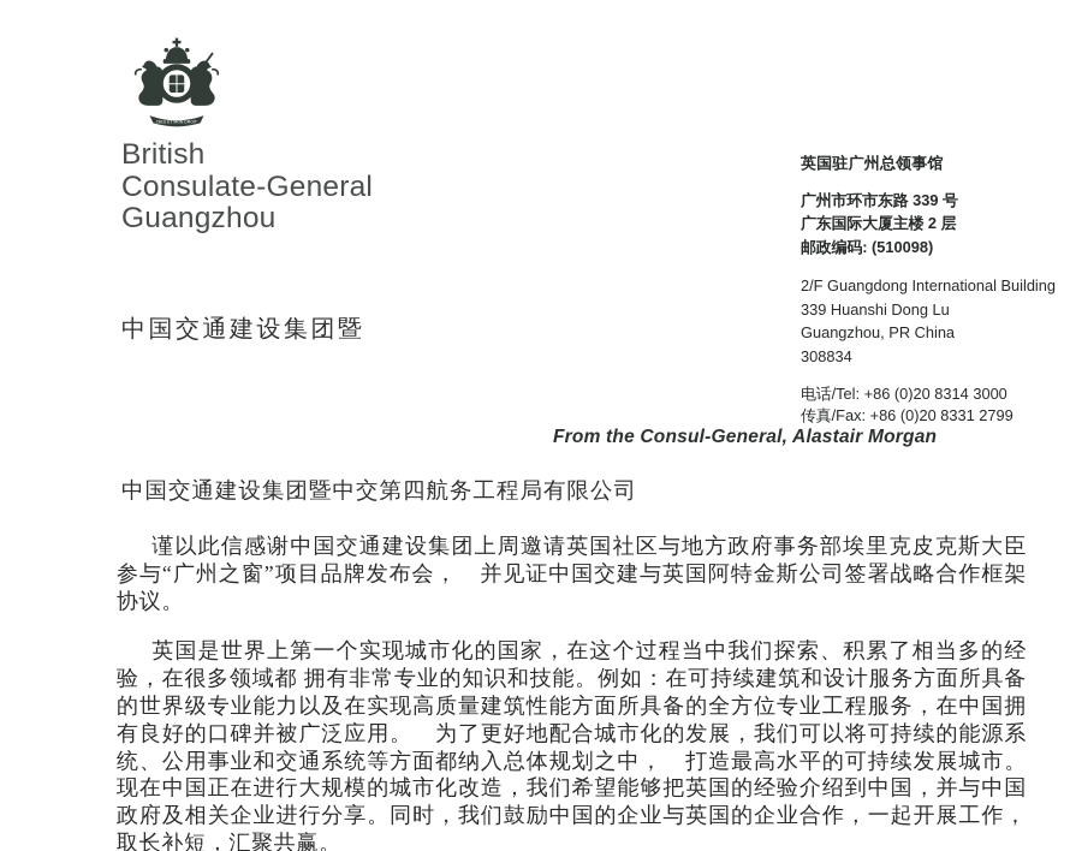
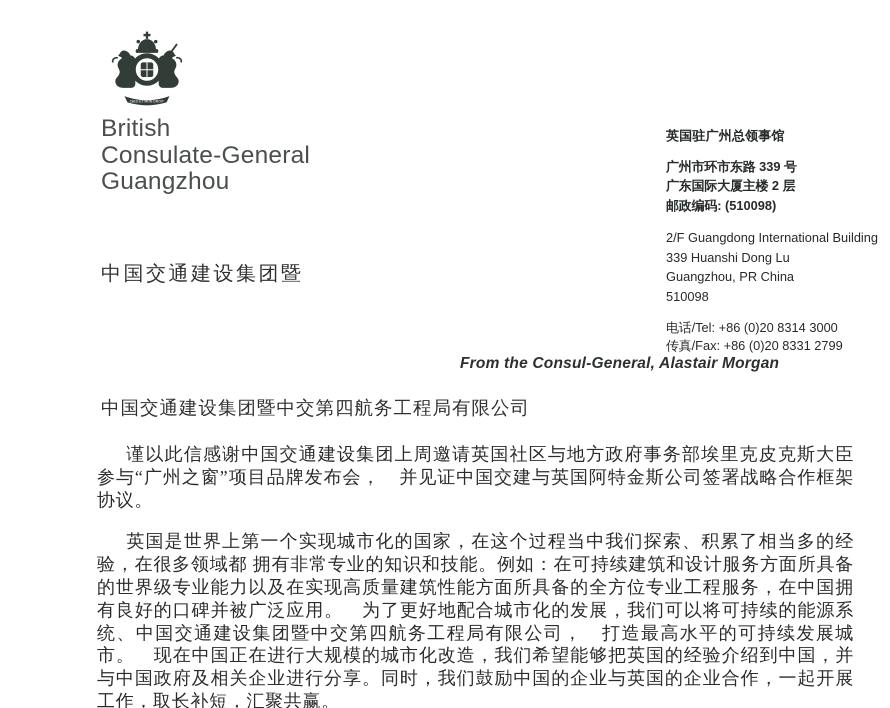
  British
  Consulate-General
  Guangzhou
  英国驻广州总领事馆
  广州市环市东路 339 号
  广东国际大厦主楼 2 层
  邮政编码: (510098)
  2/F Guangdong International Building
  339 Huanshi Dong Lu
  Guangzhou, PR China
- 308834
+ 510098
  电话/Tel: +86 (0)20 8314 3000
  传真/Fax: +86 (0)20 8331 2799
  中国交通建设集团暨
  From the Consul-General, Alastair Morgan
  中国交通建设集团暨中交第四航务工程局有限公司
  谨以此信感谢中国交通建设集团上周邀请英国社区与地方政府事务部埃里克皮克斯大臣参与“广州之窗”项目品牌发布会， 并见证中国交建与英国阿特金斯公司签署战略合作框架协议。
- 英国是世界上第一个实现城市化的国家，在这个过程当中我们探索、积累了相当多的经验，在很多领域都 拥有非常专业的知识和技能。例如：在可持续建筑和设计服务方面所具备的世界级专业能力以及在实现高质量建筑性能方面所具备的全方位专业工程服务，在中国拥有良好的口碑并被广泛应用。 为了更好地配合城市化的发展，我们可以将可持续的能源系统、公用事业和交通系统等方面都纳入总体规划之中， 打造最高水平的可持续发展城市。 现在中国正在进行大规模的城市化改造，我们希望能够把英国的经验介绍到中国，并与中国政府及相关企业进行分享。同时，我们鼓励中国的企业与英国的企业合作，一起开展工作，取长补短，汇聚共赢。
+ 英国是世界上第一个实现城市化的国家，在这个过程当中我们探索、积累了相当多的经验，在很多领域都 拥有非常专业的知识和技能。例如：在可持续建筑和设计服务方面所具备的世界级专业能力以及在实现高质量建筑性能方面所具备的全方位专业工程服务，在中国拥有良好的口碑并被广泛应用。 为了更好地配合城市化的发展，我们可以将可持续的能源系统、中国交通建设集团暨中交第四航务工程局有限公司， 打造最高水平的可持续发展城市。 现在中国正在进行大规模的城市化改造，我们希望能够把英国的经验介绍到中国，并与中国政府及相关企业进行分享。同时，我们鼓励中国的企业与英国的企业合作，一起开展工作，取长补短，汇聚共赢。
